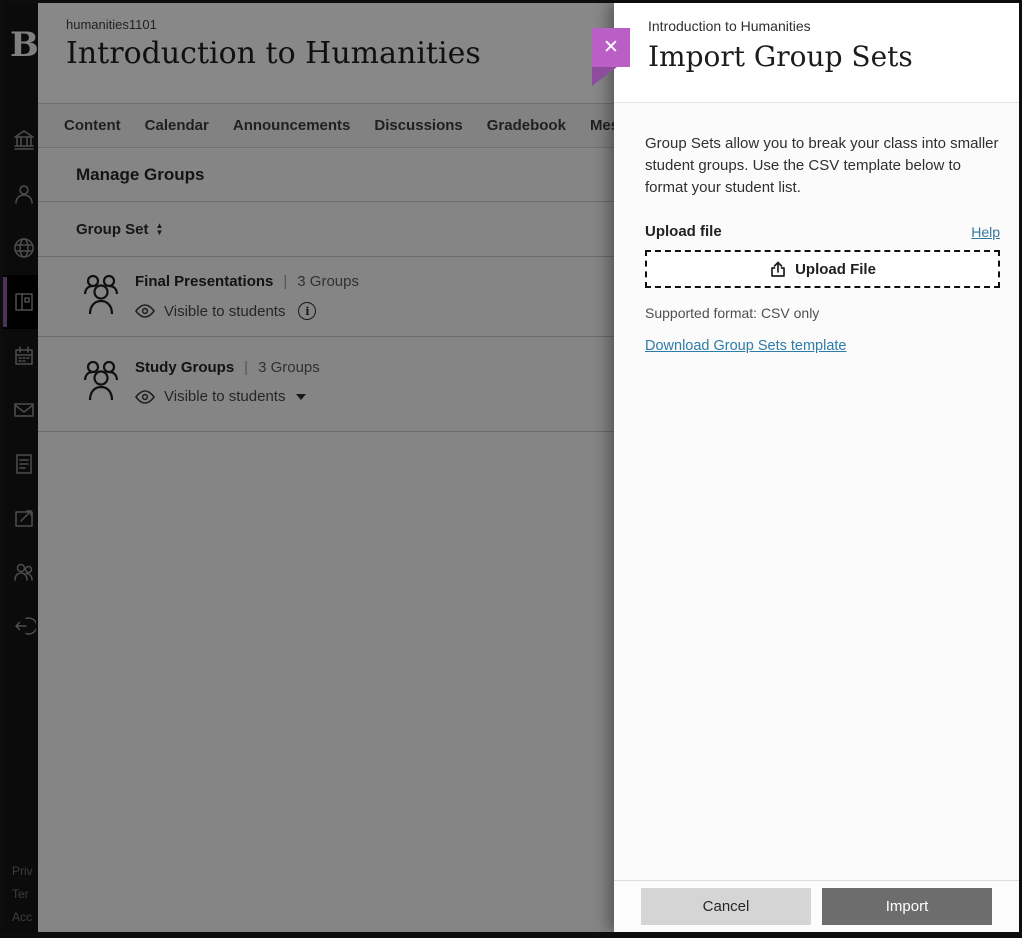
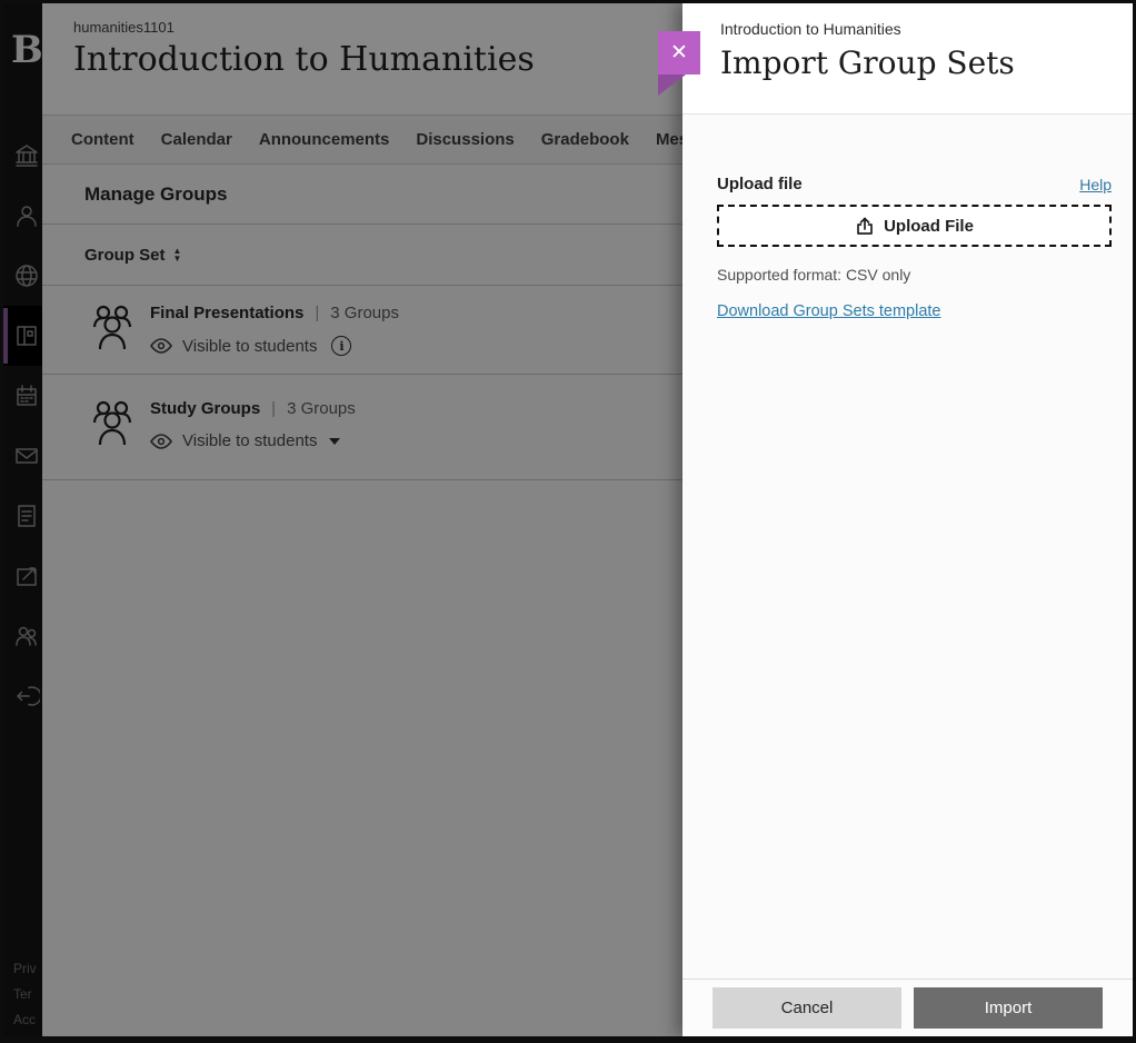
  B
  Priv
  Ter
  Acc
  humanities1101
  Introduction to Humanities
  Content
  Calendar
  Announcements
  Discussions
  Gradebook
  Manage Groups
  Group Set
  ▲
  ▼
  Final Presentations
  |
  3 Groups
  Visible to students
  i
  Study Groups
  |
  3 Groups
  Visible to students
  ✕
  Introduction to Humanities
  Import Group Sets
- Group Sets allow you to break your class into smaller student groups. Use the CSV template below to format your student list.
  Upload file
  Help
  Upload File
  Supported format: CSV only
  Download Group Sets template
  Cancel
  Import
